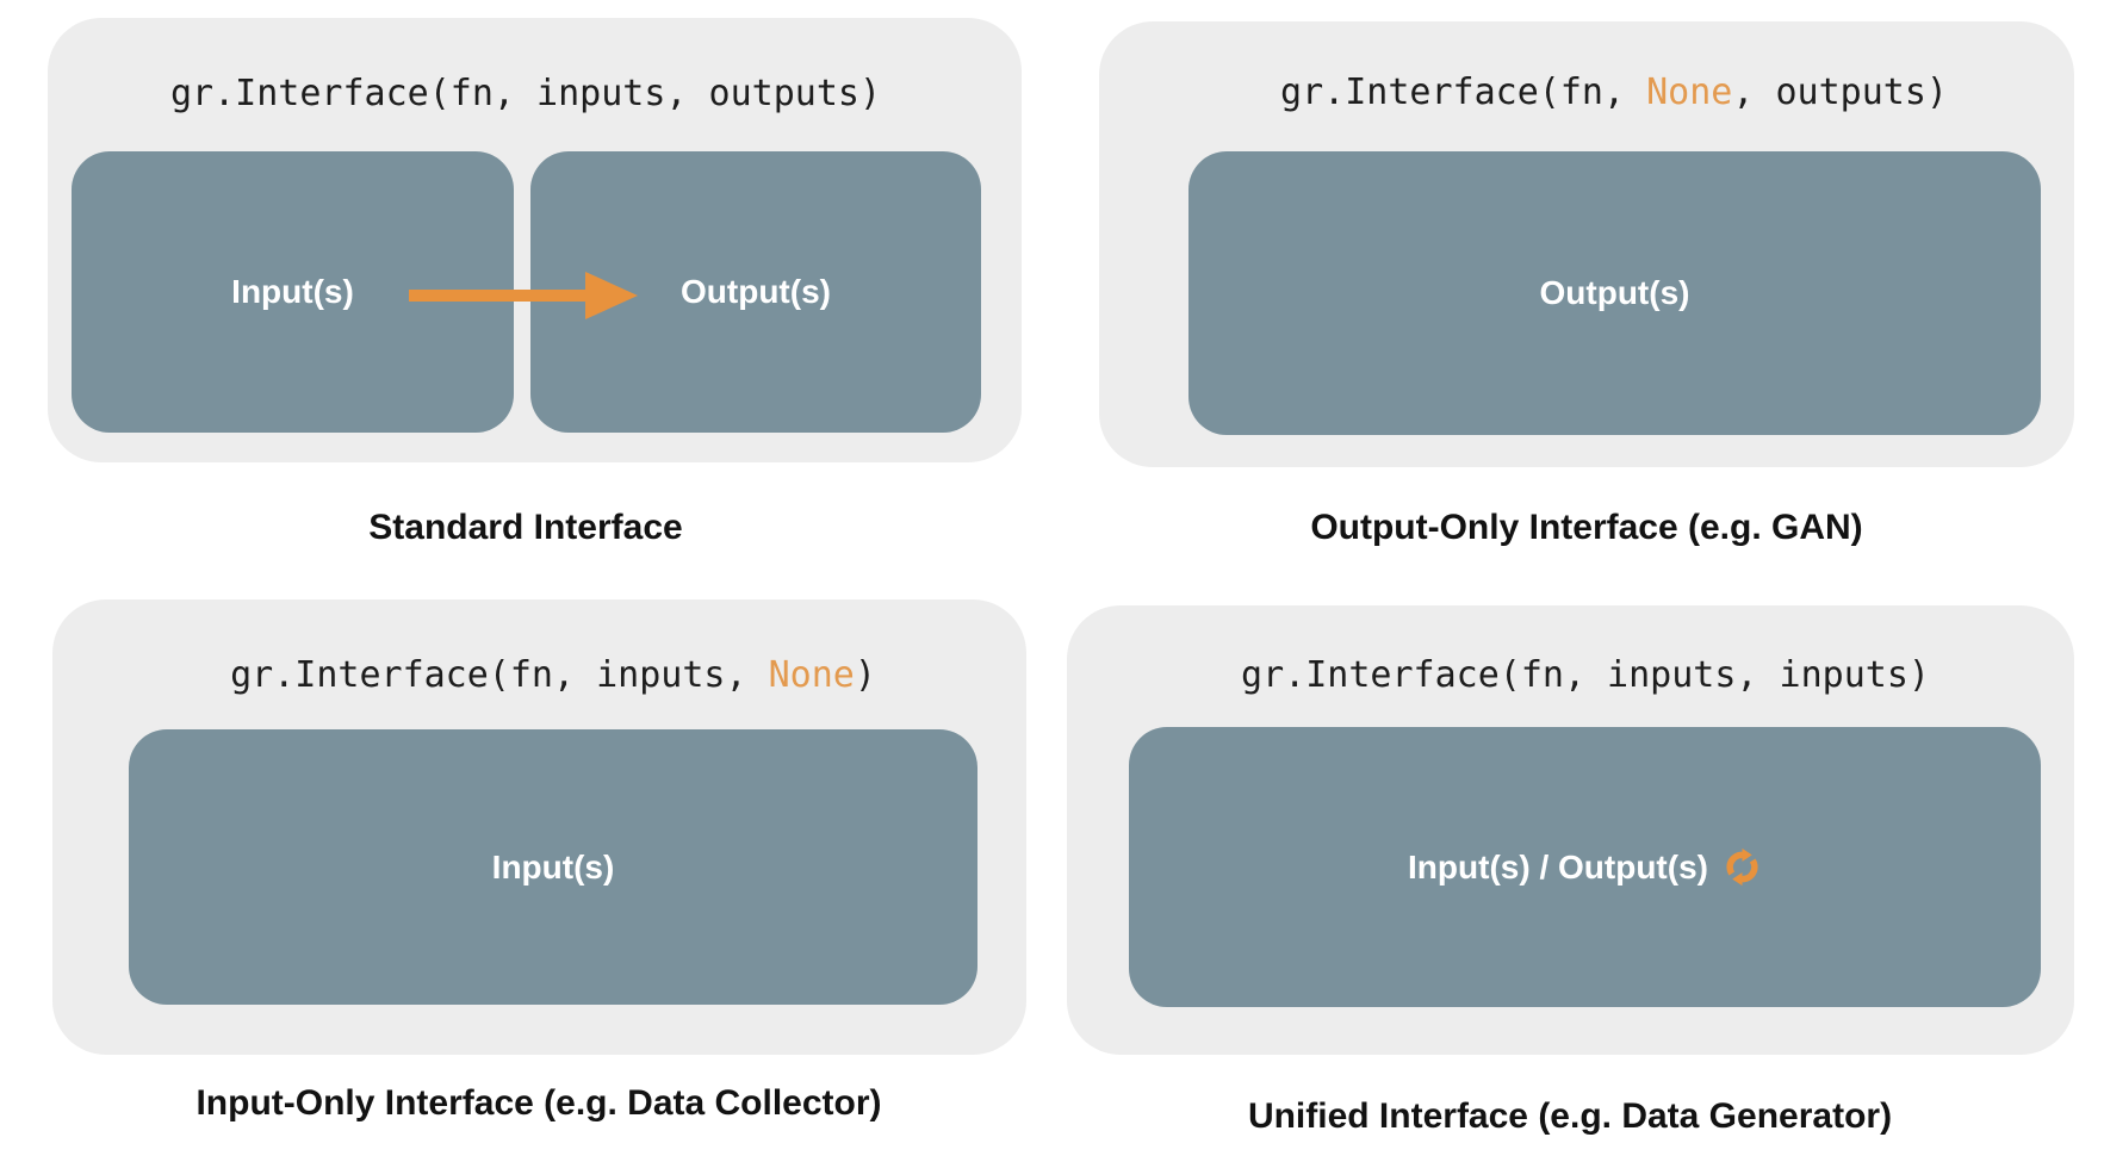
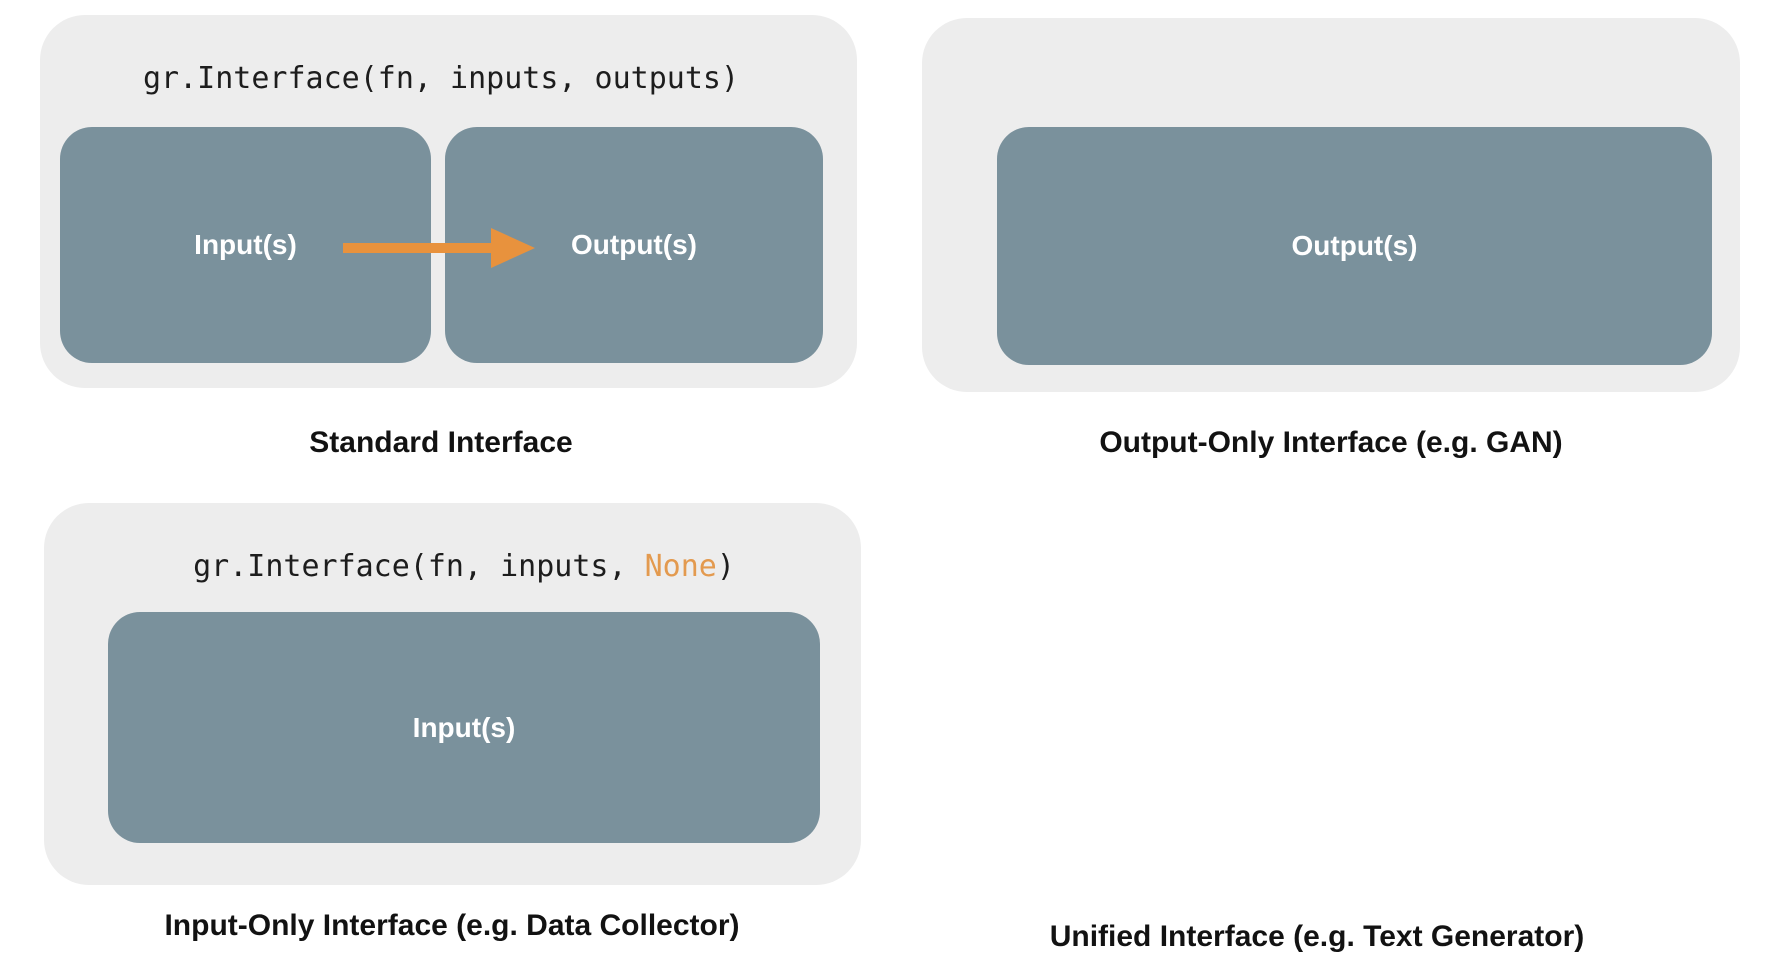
  gr.Interface(fn, inputs, outputs)
  Input(s)
  Output(s)
  Standard Interface
- gr.Interface(fn, None, outputs)
  Output(s)
  Output-Only Interface (e.g. GAN)
  gr.Interface(fn, inputs, None)
  Input(s)
  Input-Only Interface (e.g. Data Collector)
- gr.Interface(fn, inputs, inputs)
- Input(s) / Output(s)
- Unified Interface (e.g. Data Generator)
+ Unified Interface (e.g. Text Generator)
